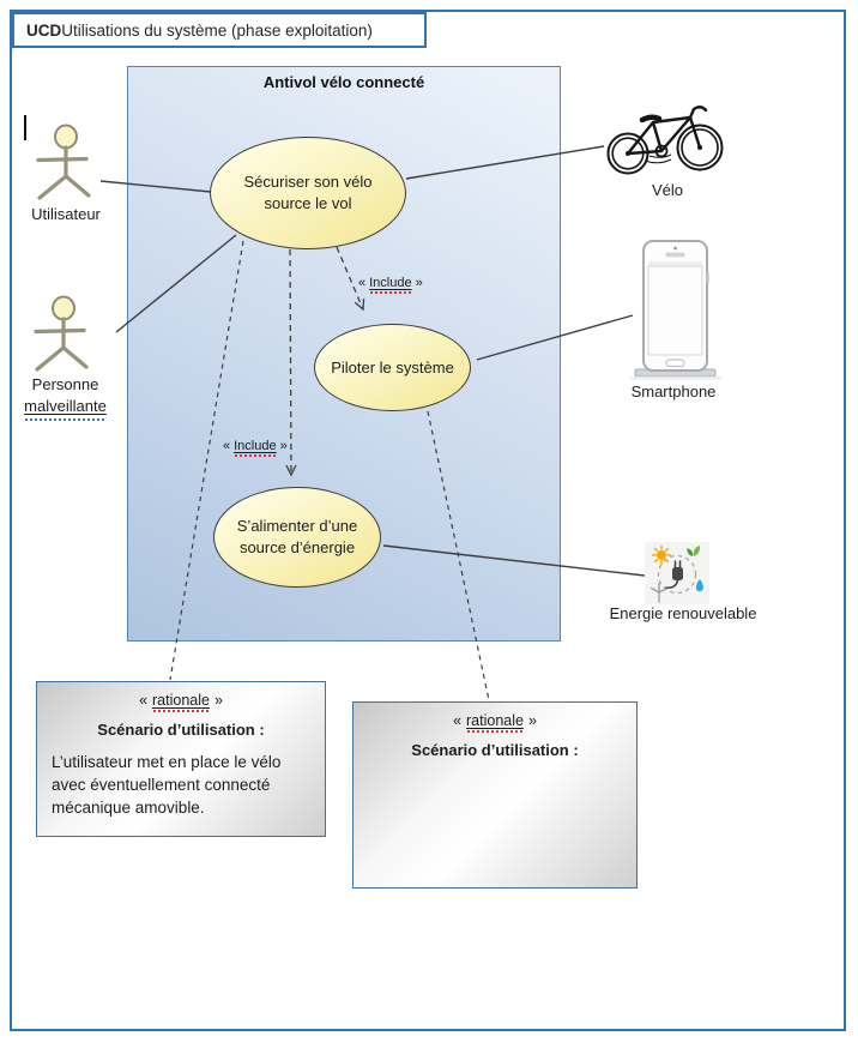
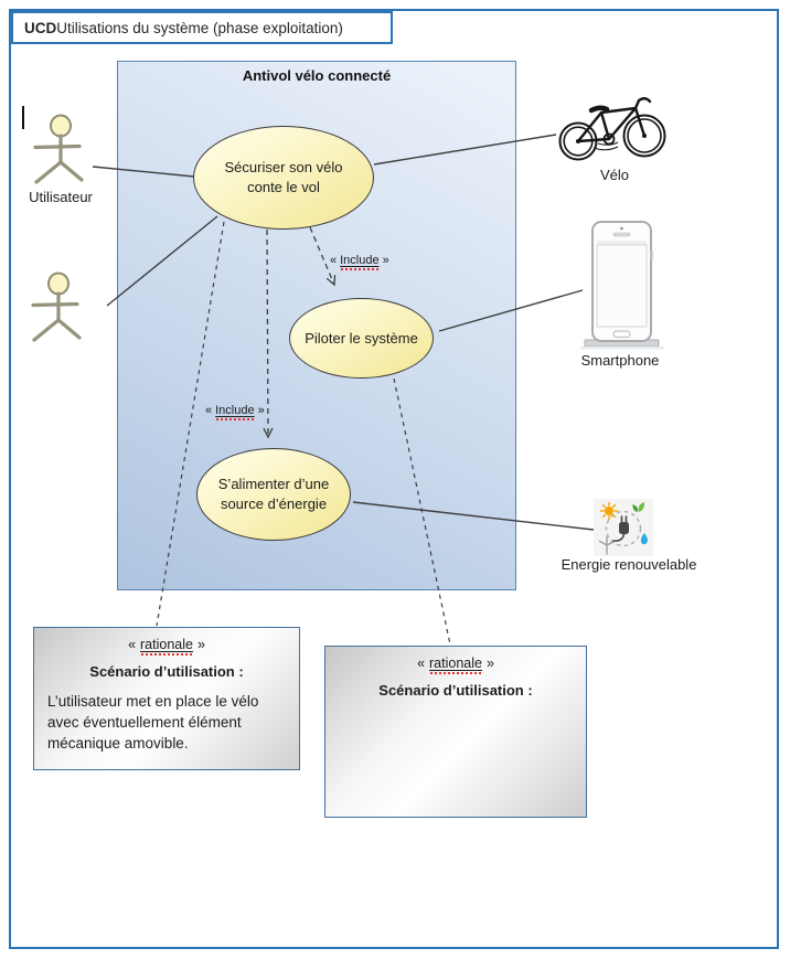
  UCD
  Utilisations du système (phase exploitation)
  Antivol vélo connecté
- Sécuriser son vélo source le vol
+ Sécuriser son vélo conte le vol
  Piloter le système
  S’alimenter d’une source d’énergie
  «
  Include
  »
  «
  Include
  »
  Utilisateur
- Personne
- malveillante
  Vélo
  Smartphone
  Energie renouvelable
  «
  rationale
  »
  Scénario d’utilisation :
- L’utilisateur met en place le vélo avec éventuellement connecté mécanique amovible.
+ L’utilisateur met en place le vélo avec éventuellement élément mécanique amovible.
  «
  rationale
  »
  Scénario d’utilisation :
